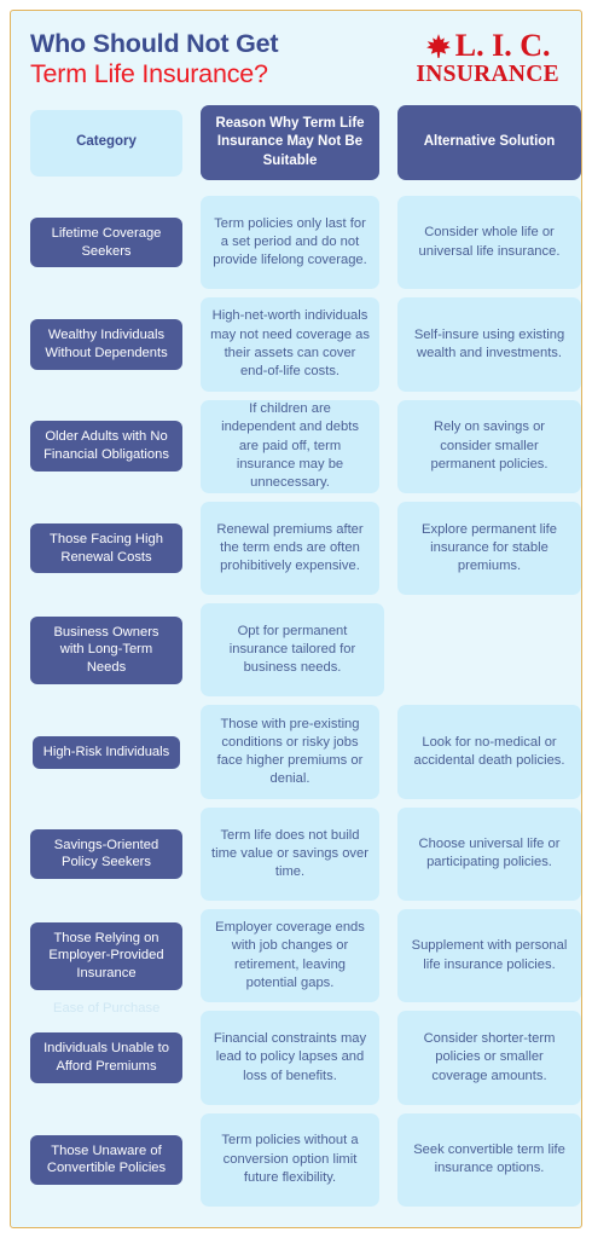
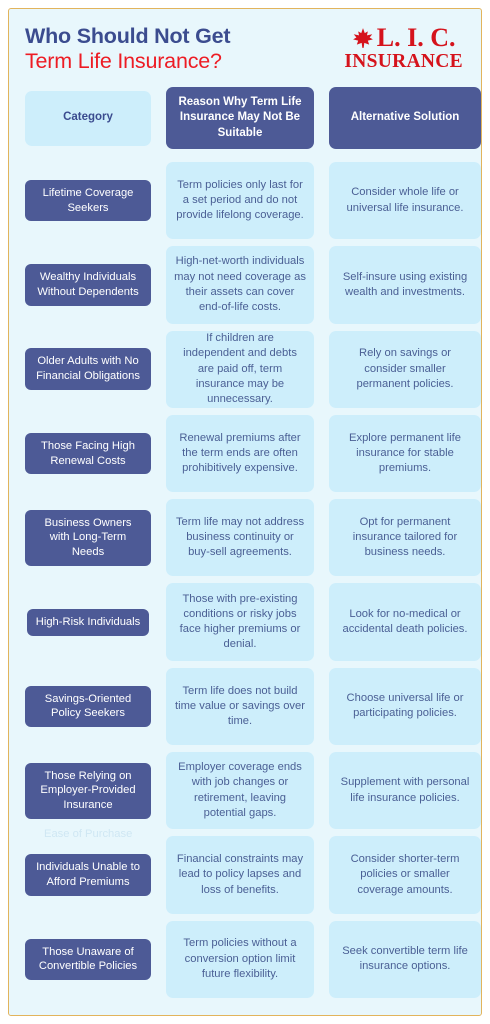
  Who Should Not Get
  Term Life Insurance?
  L. I. C.
  INSURANCE
  Category
  Reason Why Term Life Insurance May Not Be Suitable
  Alternative Solution
  Lifetime Coverage Seekers
  Term policies only last for a set period and do not provide lifelong coverage.
  Consider whole life or universal life insurance.
  Wealthy Individuals Without Dependents
  High-net-worth individuals may not need coverage as their assets can cover end-of-life costs.
  Self-insure using existing wealth and investments.
  Older Adults with No Financial Obligations
  If children are independent and debts are paid off, term insurance may be unnecessary.
  Rely on savings or consider smaller permanent policies.
  Those Facing High Renewal Costs
  Renewal premiums after the term ends are often prohibitively expensive.
  Explore permanent life insurance for stable premiums.
  Business Owners with Long-Term Needs
+ Term life may not address business continuity or buy-sell agreements.
  Opt for permanent insurance tailored for business needs.
  High-Risk Individuals
  Those with pre-existing conditions or risky jobs face higher premiums or denial.
  Look for no-medical or accidental death policies.
  Savings-Oriented Policy Seekers
  Term life does not build time value or savings over time.
  Choose universal life or participating policies.
  Those Relying on Employer-Provided Insurance
  Employer coverage ends with job changes or retirement, leaving potential gaps.
  Supplement with personal life insurance policies.
  Individuals Unable to Afford Premiums
  Financial constraints may lead to policy lapses and loss of benefits.
  Consider shorter-term policies or smaller coverage amounts.
  Those Unaware of Convertible Policies
  Term policies without a conversion option limit future flexibility.
  Seek convertible term life insurance options.
  Ease of Purchase
